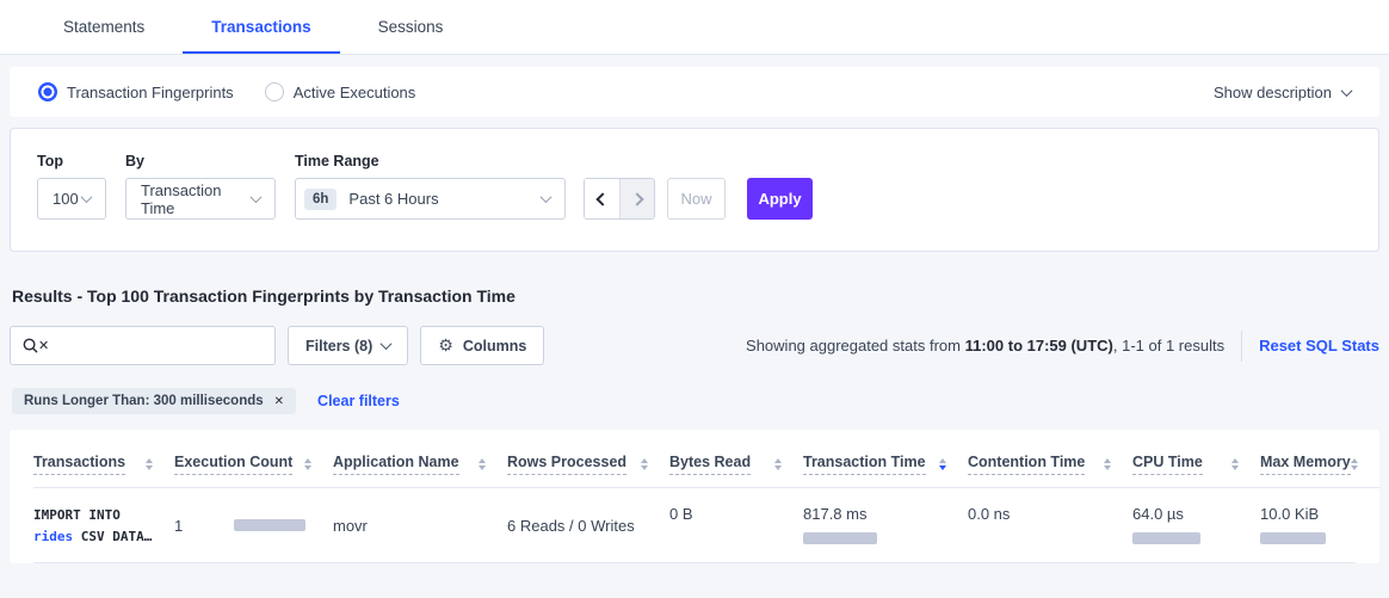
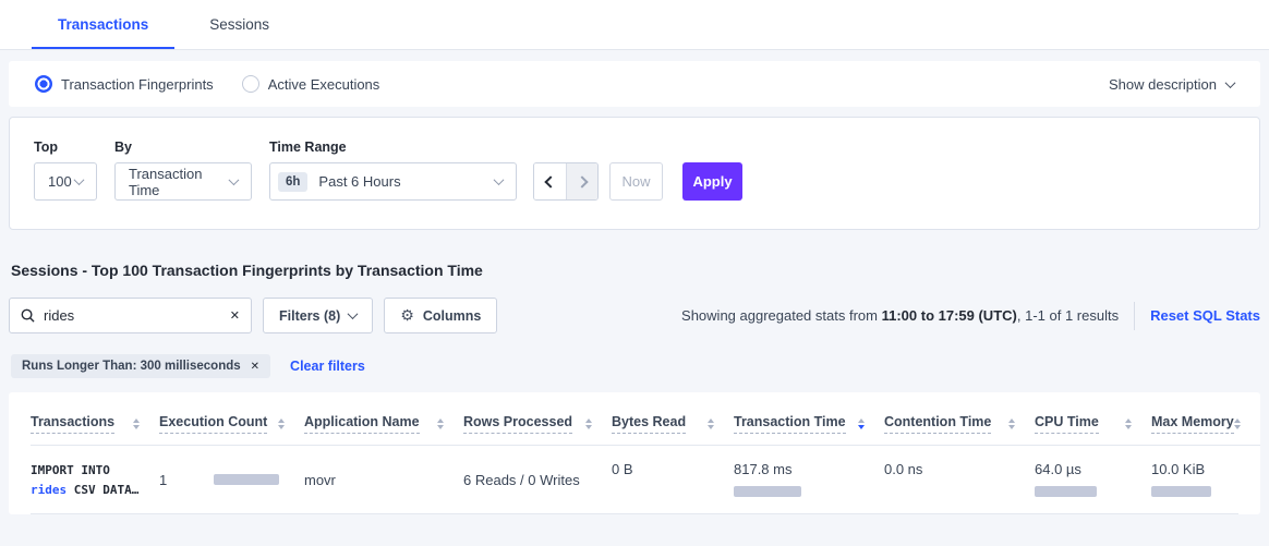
- Statements
  Transactions
  Sessions
  Transaction Fingerprints
  Active Executions
  Show description
  Top
  100
  By
  Transaction Time
  Time Range
  6h
  Past 6 Hours
  Now
  Apply
- Results - Top 100 Transaction Fingerprints by Transaction Time
+ Sessions - Top 100 Transaction Fingerprints by Transaction Time
+ rides
  ✕
  Filters (8)
  ⚙
  Columns
  Showing aggregated stats from 11:00 to 17:59 (UTC), 1-1 of 1 results
  Reset SQL Stats
  Runs Longer Than: 300 milliseconds
  ✕
  Clear filters
  Transactions
  Execution Count
  Application Name
  Rows Processed
  Bytes Read
  Transaction Time
  Contention Time
  CPU Time
  Max Memory
  IMPORT INTO
  rides CSV DATA…
  1
  movr
  6 Reads / 0 Writes
  0 B
  817.8 ms
  0.0 ns
  64.0 µs
  10.0 KiB
